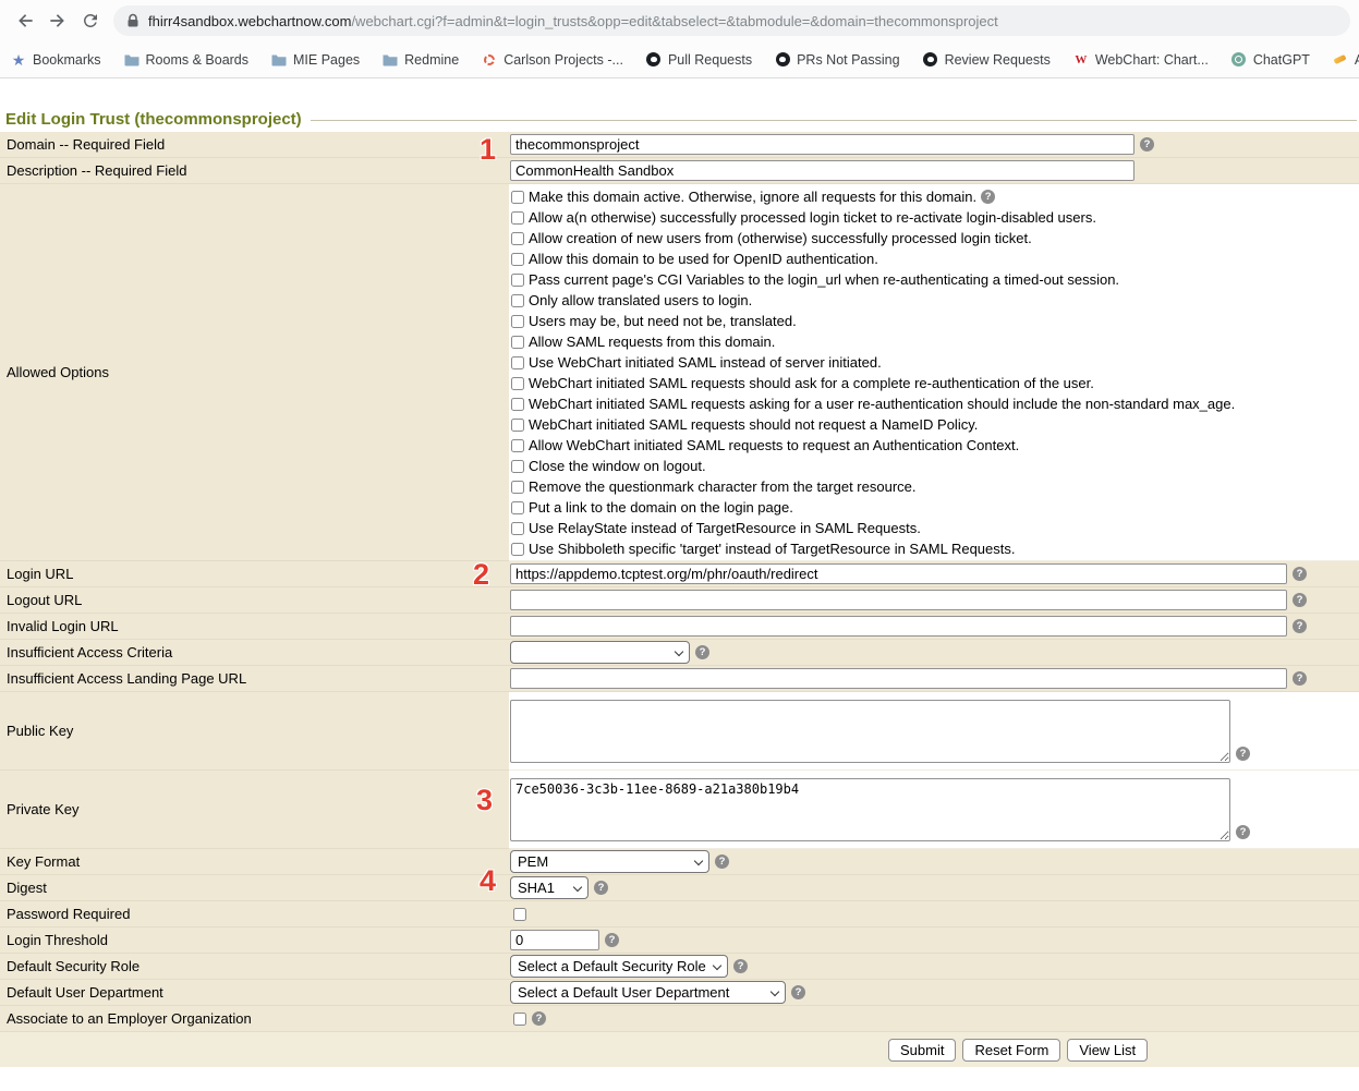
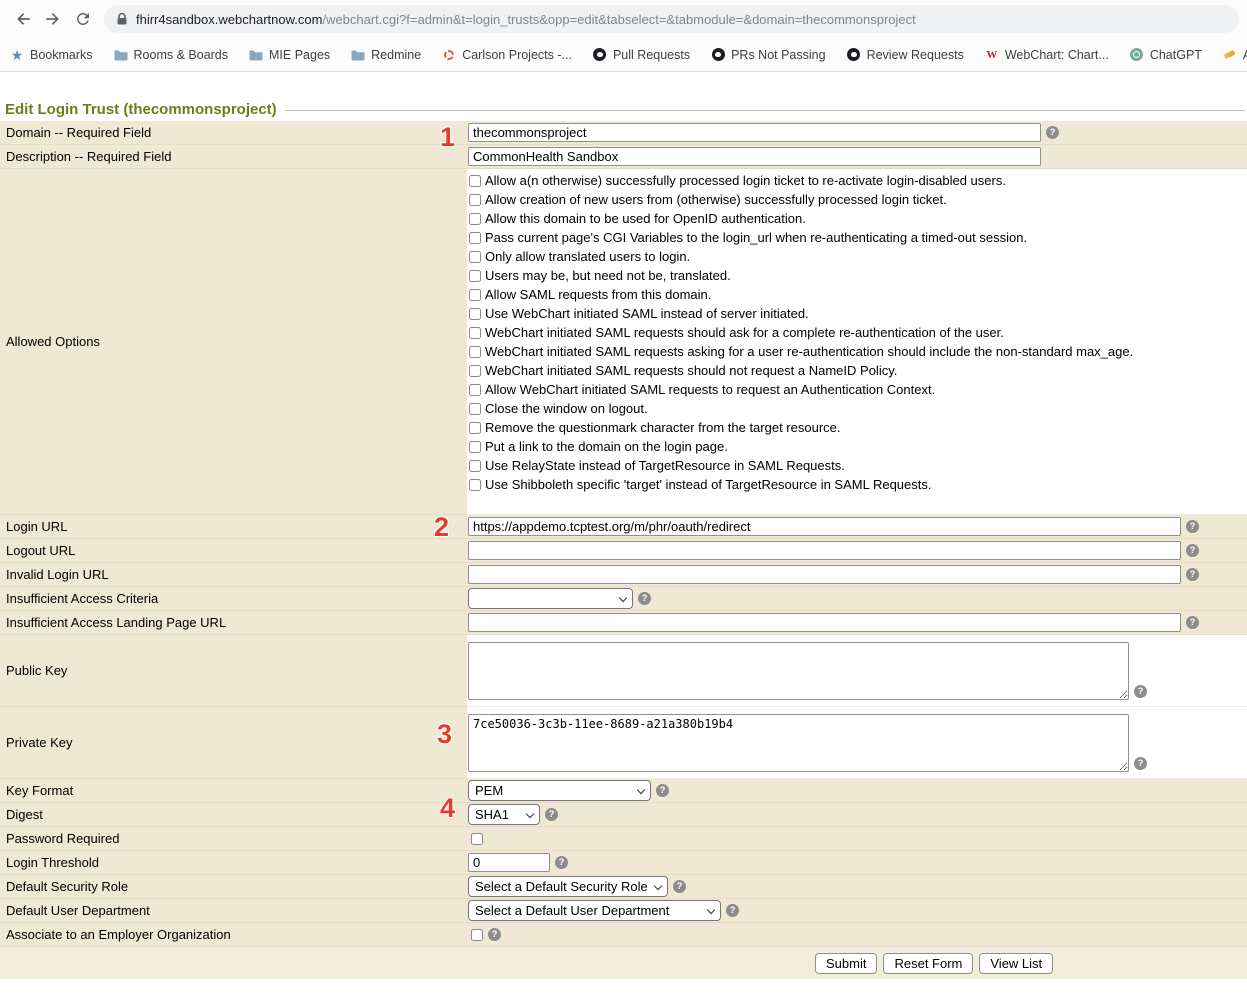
  fhirr4sandbox.webchartnow.com
  /webchart.cgi?f=admin&t=login_trusts&opp=edit&tabselect=&tabmodule=&domain=thecommonsproject
  ★
  Bookmarks
  Rooms & Boards
  MIE Pages
  Redmine
  Carlson Projects -...
  Pull Requests
  PRs Not Passing
  Review Requests
  WebChart: Chart...
  ChatGPT
  Edit Login Trust (thecommonsproject)
  Domain -- Required Field
  thecommonsproject
  Description -- Required Field
  CommonHealth Sandbox
  Allowed Options
- Make this domain active. Otherwise, ignore all requests for this domain.
  Allow a(n otherwise) successfully processed login ticket to re-activate login-disabled users.
  Allow creation of new users from (otherwise) successfully processed login ticket.
  Allow this domain to be used for OpenID authentication.
  Pass current page's CGI Variables to the login_url when re-authenticating a timed-out session.
  Only allow translated users to login.
  Users may be, but need not be, translated.
  Allow SAML requests from this domain.
  Use WebChart initiated SAML instead of server initiated.
  WebChart initiated SAML requests should ask for a complete re-authentication of the user.
  WebChart initiated SAML requests asking for a user re-authentication should include the non-standard max_age.
  WebChart initiated SAML requests should not request a NameID Policy.
  Allow WebChart initiated SAML requests to request an Authentication Context.
  Close the window on logout.
  Remove the questionmark character from the target resource.
  Put a link to the domain on the login page.
  Use RelayState instead of TargetResource in SAML Requests.
  Use Shibboleth specific 'target' instead of TargetResource in SAML Requests.
  Login URL
  https://appdemo.tcptest.org/m/phr/oauth/redirect
  Logout URL
  Invalid Login URL
  Insufficient Access Criteria
  Insufficient Access Landing Page URL
  Public Key
  Private Key
  7ce50036-3c3b-11ee-8689-a21a380b19b4
  Key Format
  PEM
  Digest
  SHA1
  Password Required
  Login Threshold
  0
  Default Security Role
  Select a Default Security Role
  Default User Department
  Select a Default User Department
  Associate to an Employer Organization
  Submit
  Reset Form
  View List
  1
  2
  3
  4
